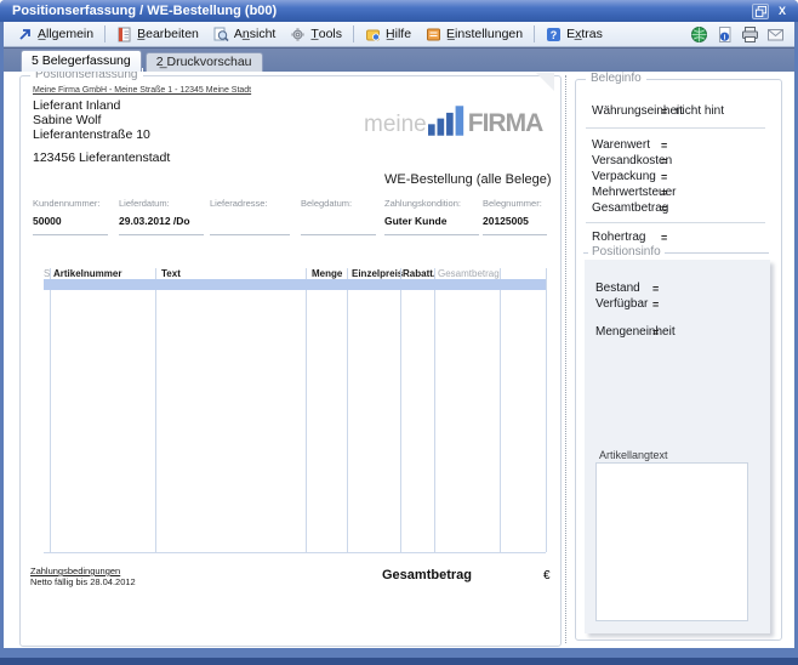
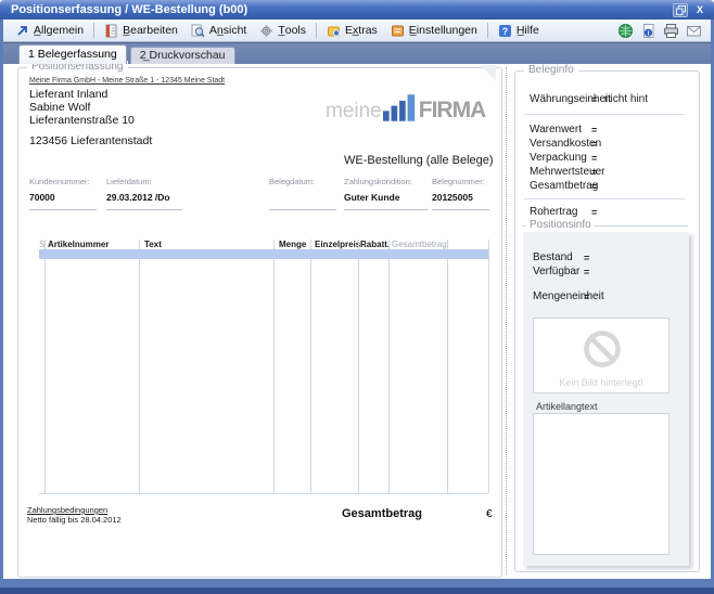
  Positionserfassung / WE-Bestellung (b00)
  X
  A̲llgemein
  B̲earbeiten
  An̲sicht
  T̲ools
- H̲ilfe
+ Ex̲tras
  E̲instellungen
  ?
- Ex̲tras
+ H̲ilfe
- 5 Belegerfassung
+ 1 Belegerfassung
  2̲ Druckvorschau
  Positionserfassung
  Lieferant Inland
  Sabine Wolf
  Lieferantenstraße 10
  123456 Lieferantenstadt
  meine
  FIRMA
  WE-Bestellung (alle Belege)
  Kundennummer:
- 50000
+ 70000
  Lieferdatum:
  29.03.2012 /Do
- Lieferadresse:
  Belegdatum:
  Zahlungskondition:
  Guter Kunde
  Belegnummer:
  20125005
  S
  Artikelnummer
  Text
  Menge
  Einzelprei
  Rabatt
  Gesamtbetrag
  Zahlungsbedingungen
  Netto fällig bis 28.04.2012
  Gesamtbetrag
  €
  Beleginfo
  Währungseinheit
  =
  nicht hint
  Warenwert
  =
  Versandkosten
  =
  Verpackung
  =
  Mehrwertsteuer
  =
  Gesamtbetrag
  =
  Rohertrag
  =
  Positionsinfo
  Bestand
  =
  Verfügbar
  =
  Mengeneinheit
  =
+ Kein Bild hinterlegt!
  Artikellangtext
